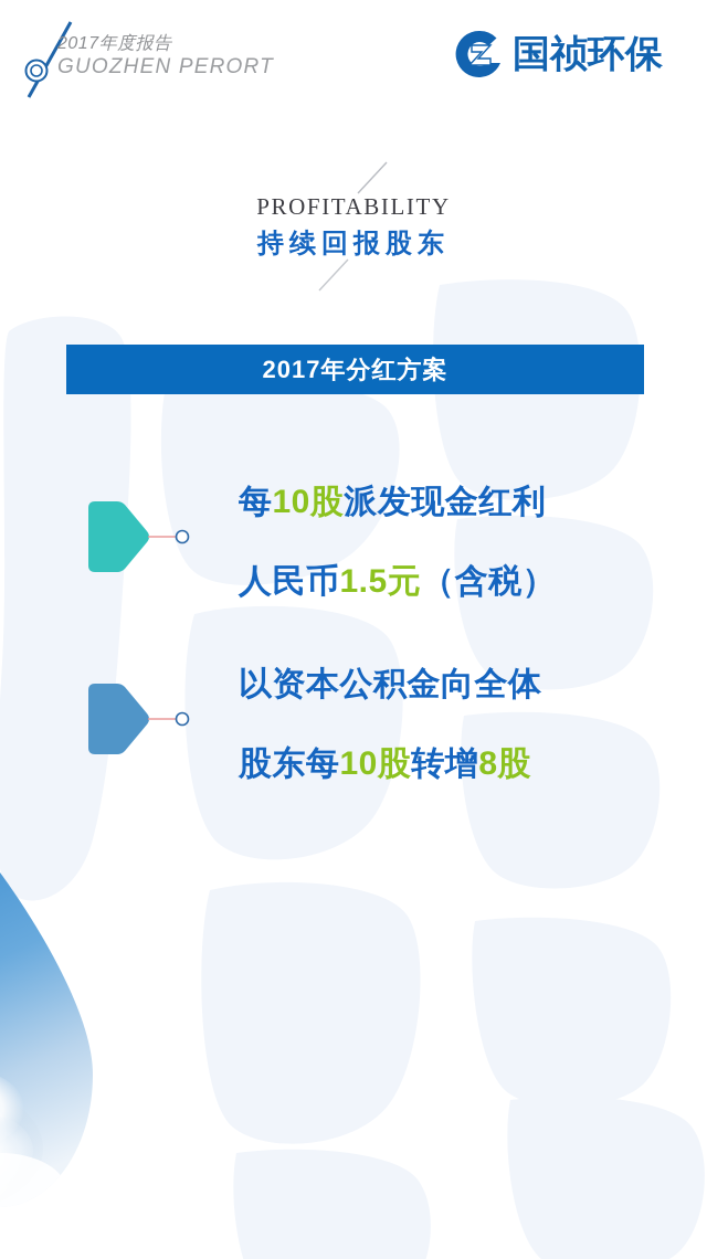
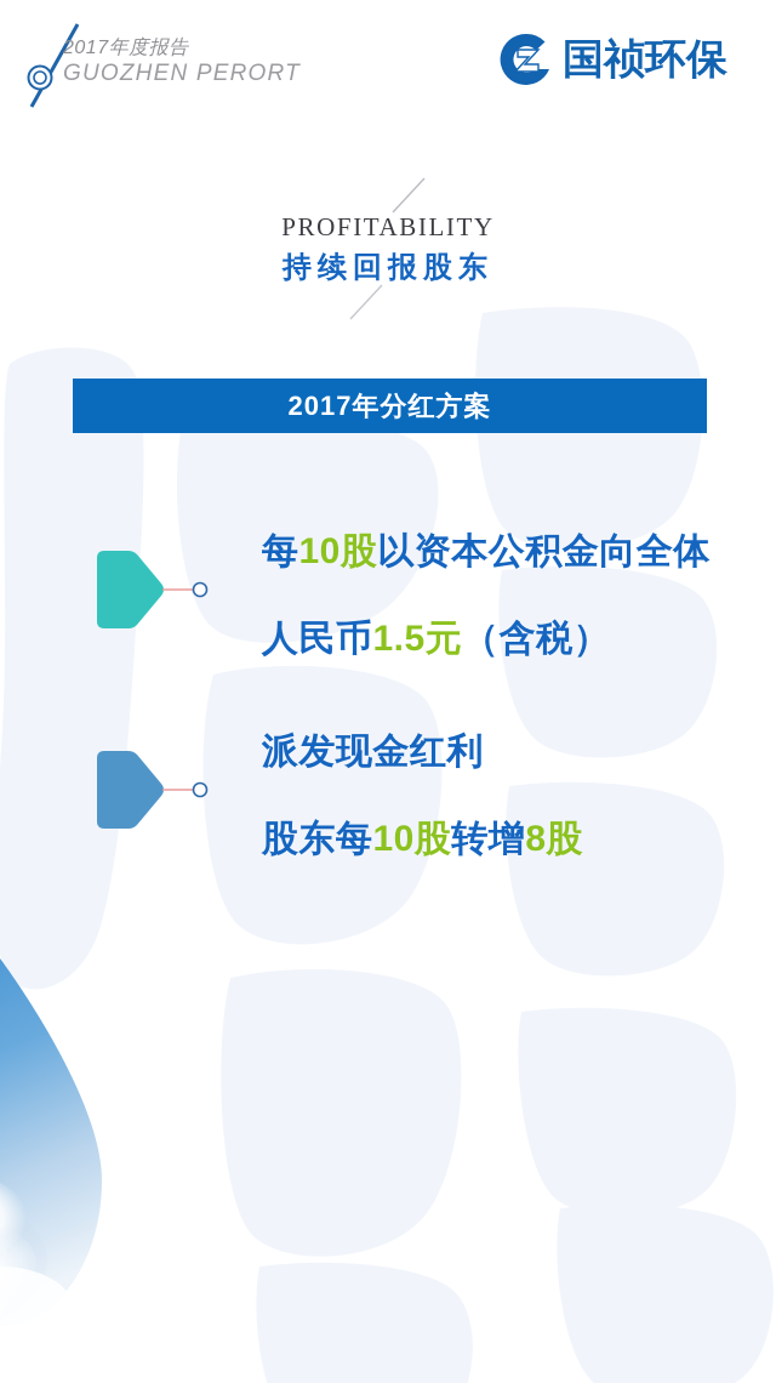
  2017年度报告
  GUOZHEN PERORT
  国祯环保
  PROFITABILITY
  持续回报股东
  2017年分红方案
- 每10股派发现金红利
+ 每10股以资本公积金向全体
  人民币1.5元（含税）
- 以资本公积金向全体
+ 派发现金红利
  股东每10股转增8股
